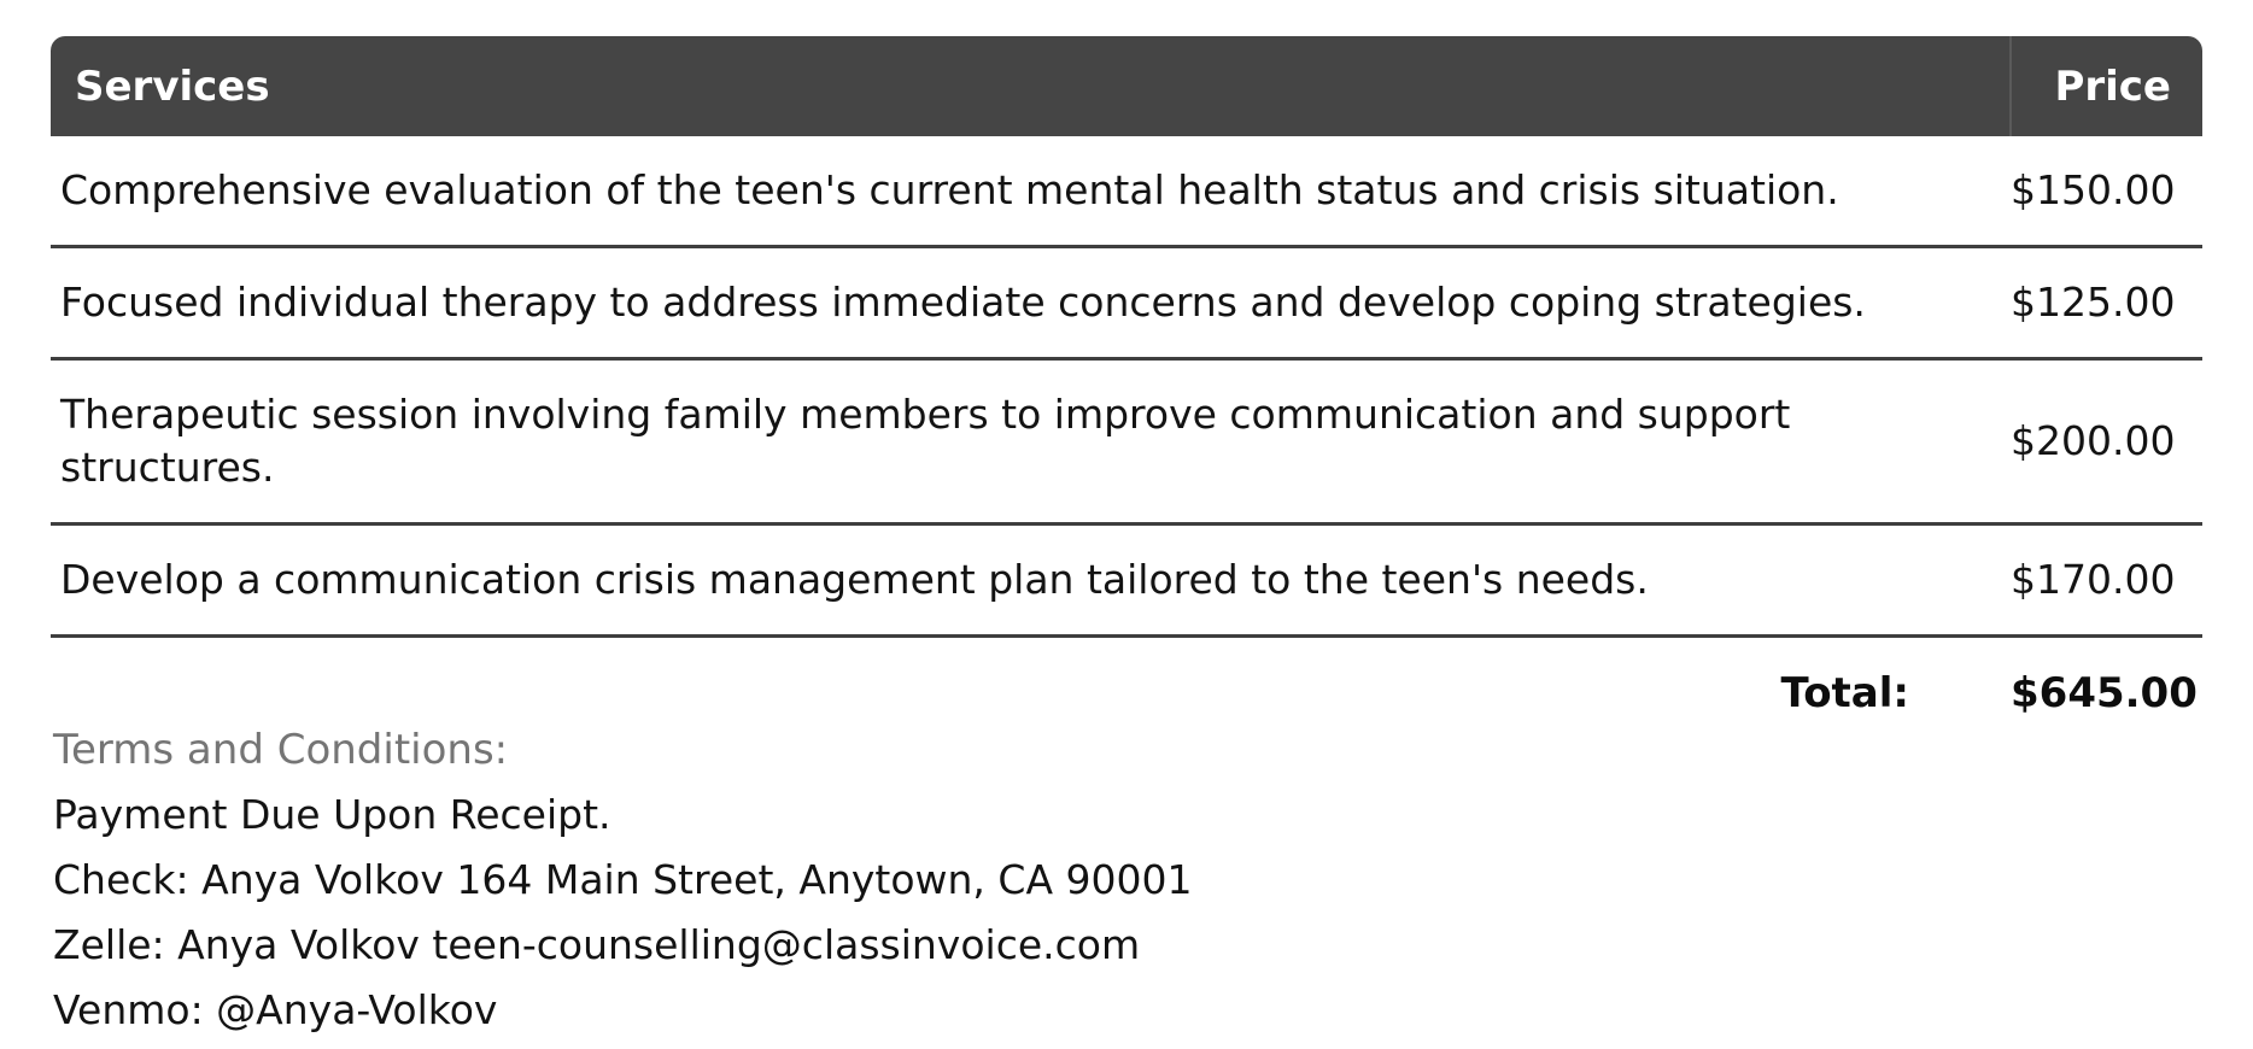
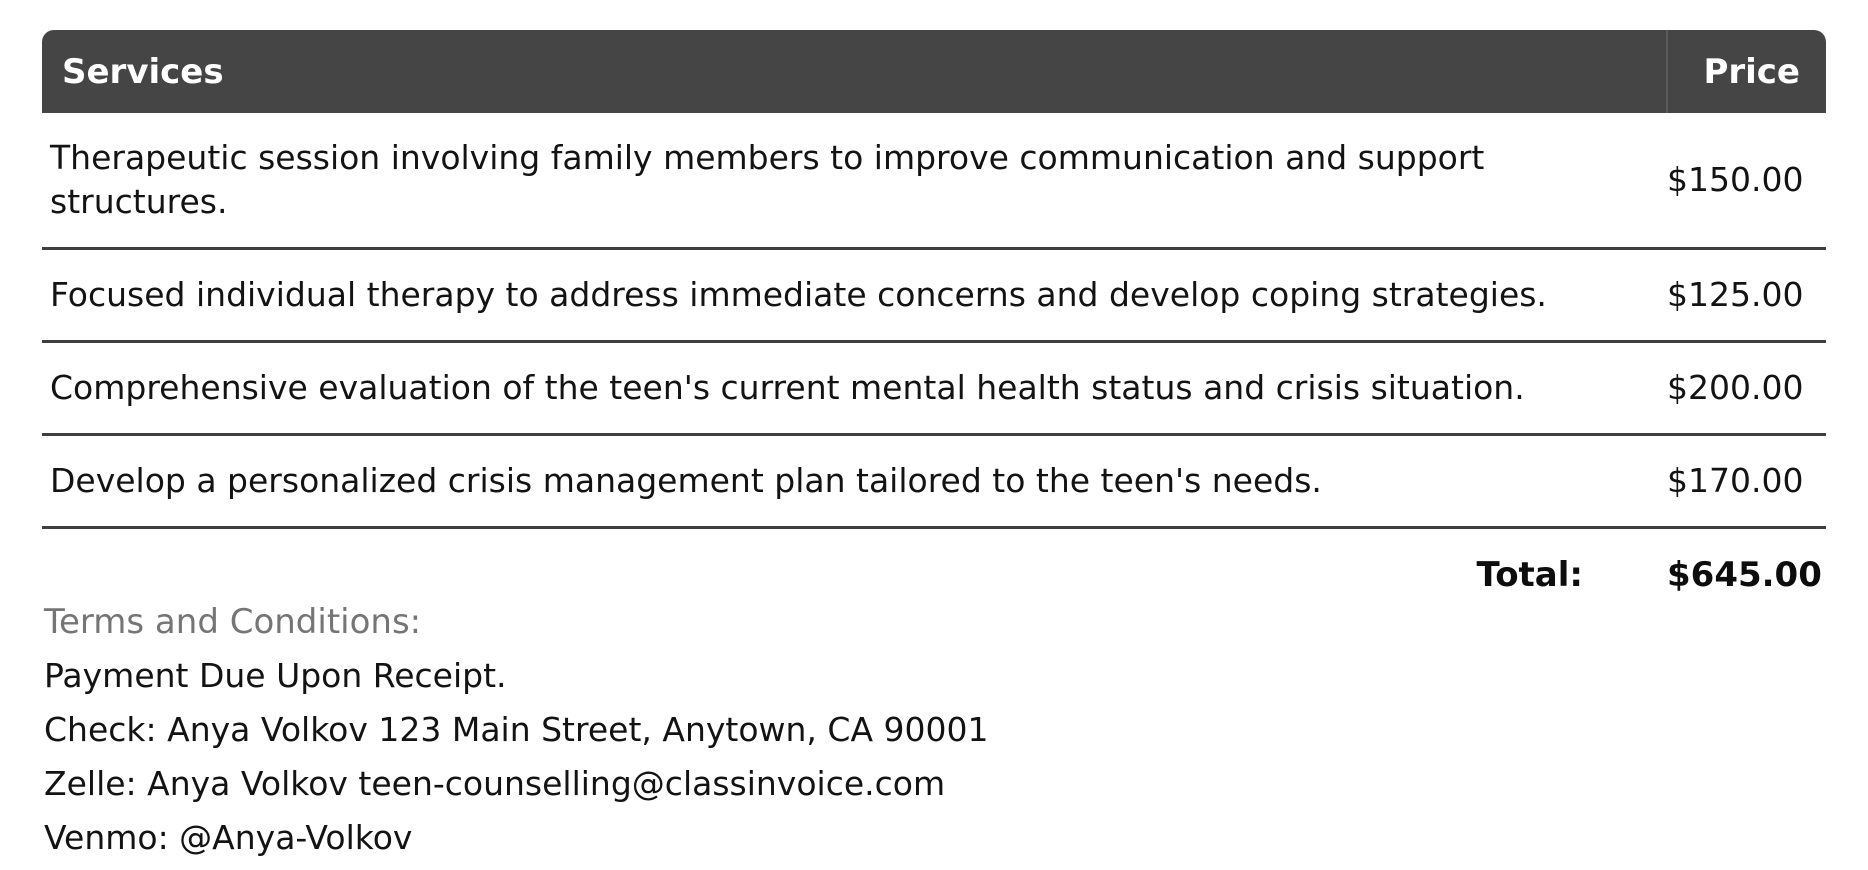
  Services	Price
- Comprehensive evaluation of the teen's current mental health status and crisis situation.	$150.00
+ Therapeutic session involving family members to improve communication and support structures.	$150.00
  Focused individual therapy to address immediate concerns and develop coping strategies.	$125.00
- Therapeutic session involving family members to improve communication and support structures.	$200.00
+ Comprehensive evaluation of the teen's current mental health status and crisis situation.	$200.00
- Develop a communication crisis management plan tailored to the teen's needs.	$170.00
+ Develop a personalized crisis management plan tailored to the teen's needs.	$170.00
  Total:	$645.00
  Terms and Conditions:
  Payment Due Upon Receipt.
- Check: Anya Volkov 164 Main Street, Anytown, CA 90001
+ Check: Anya Volkov 123 Main Street, Anytown, CA 90001
  Zelle: Anya Volkov teen-counselling@classinvoice.com
  Venmo: @Anya-Volkov
